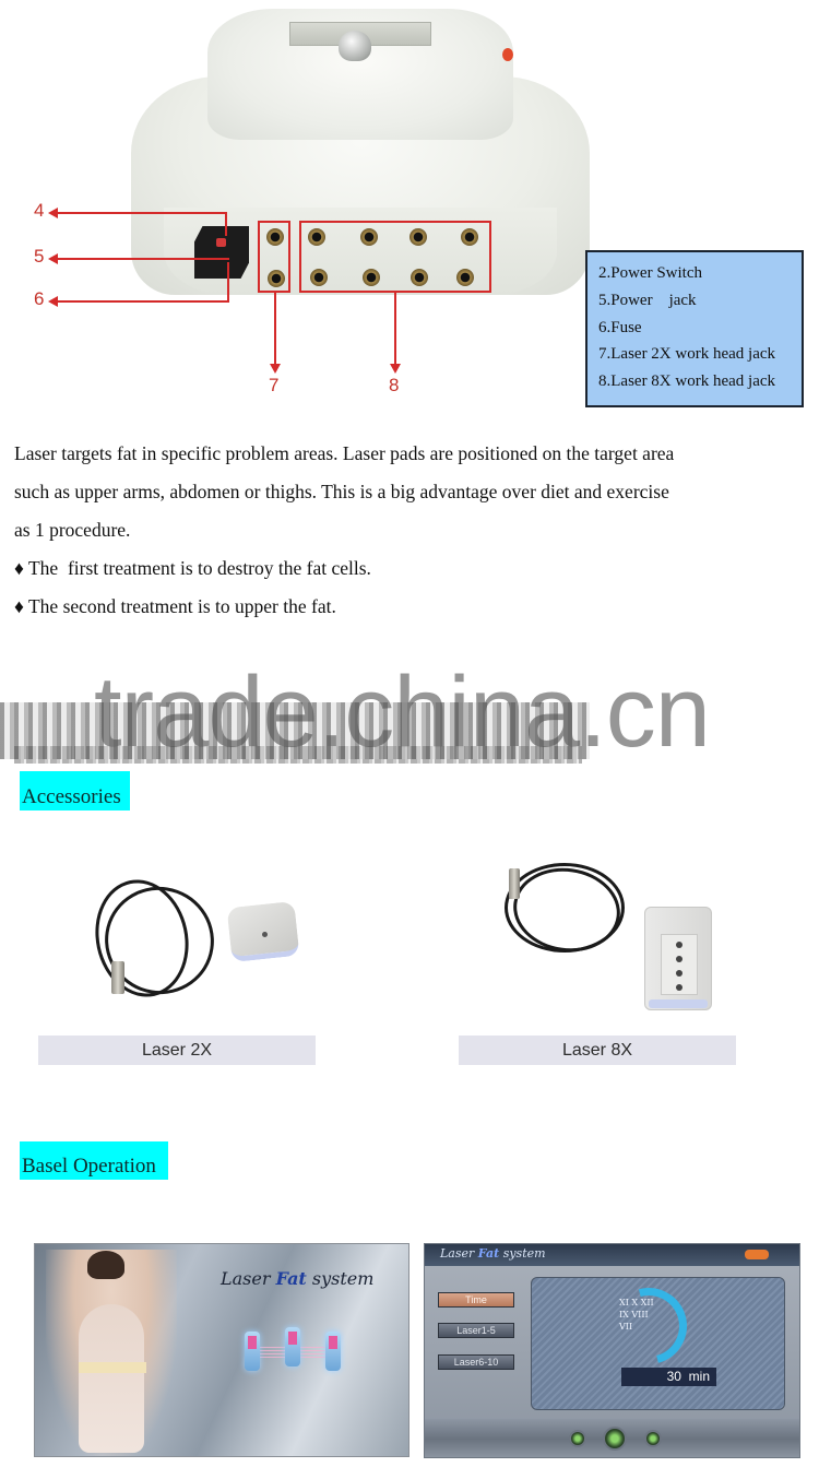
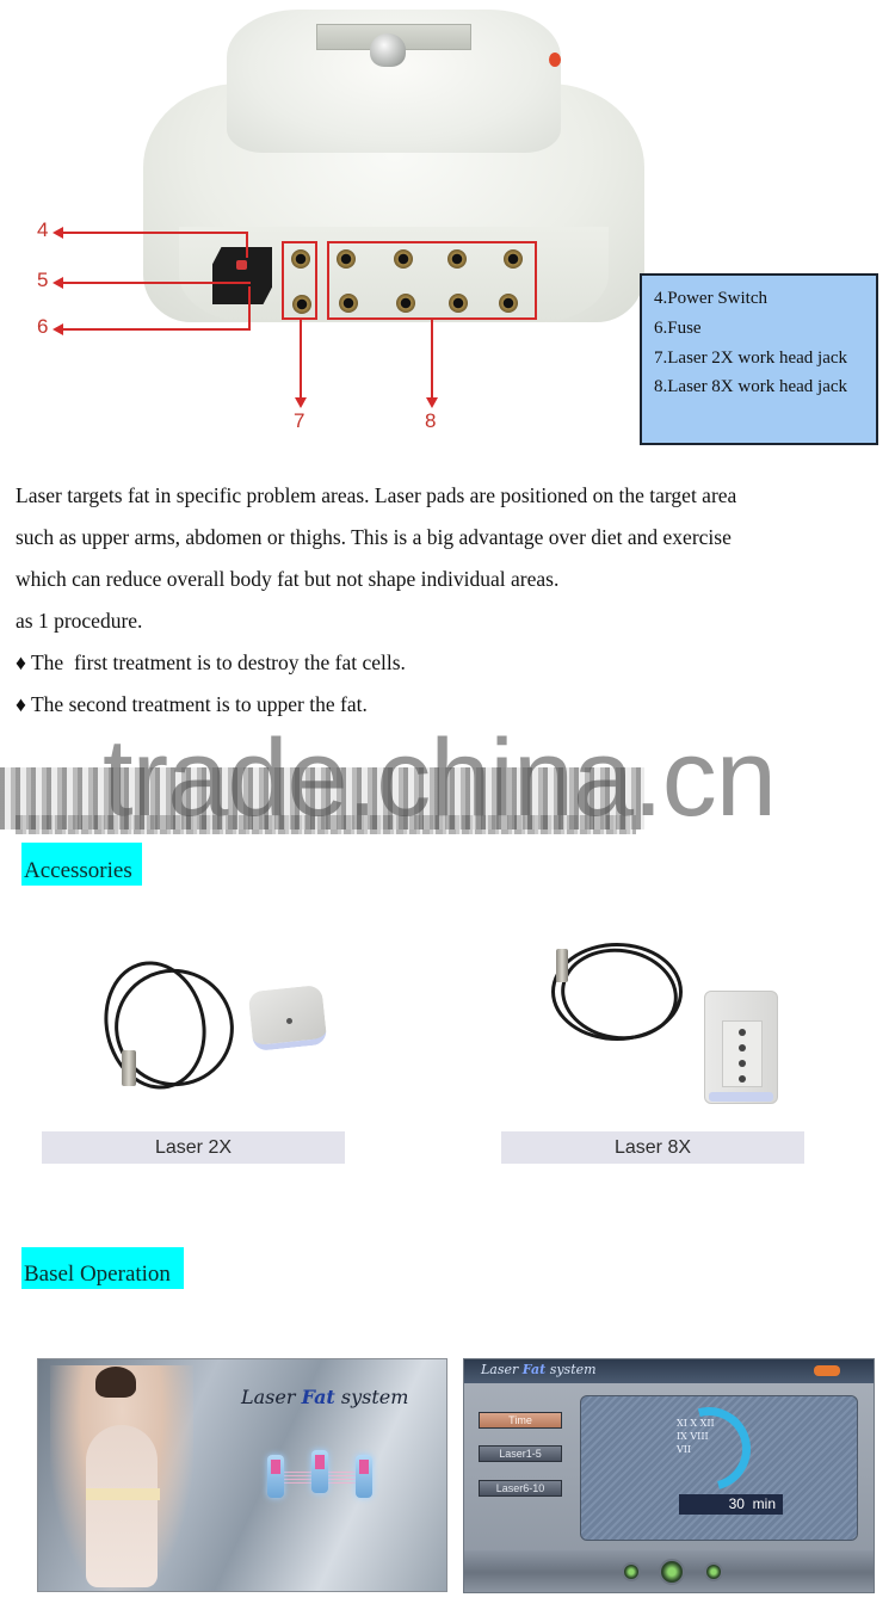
  4
  5
  6
  7
  8
- 2.Power Switch
+ 4.Power Switch
- 5.Power jack
  6.Fuse
  7.Laser 2X work head jack
  8.Laser 8X work head jack
  Laser targets fat in specific problem areas. Laser pads are positioned on the target area
  such as upper arms, abdomen or thighs. This is a big advantage over diet and exercise
+ which can reduce overall body fat but not shape individual areas.
  as 1 procedure.
  ♦ The first treatment is to destroy the fat cells.
  ♦ The second treatment is to upper the fat.
  trade.china.cn
  Accessories
  Laser 2X
  Laser 8X
  Basel Operation
  Laser Fat system
  Laser Fat system
  Time
  Laser1-5
  Laser6-10
  XI X XII IX VIII VII
  30 min
